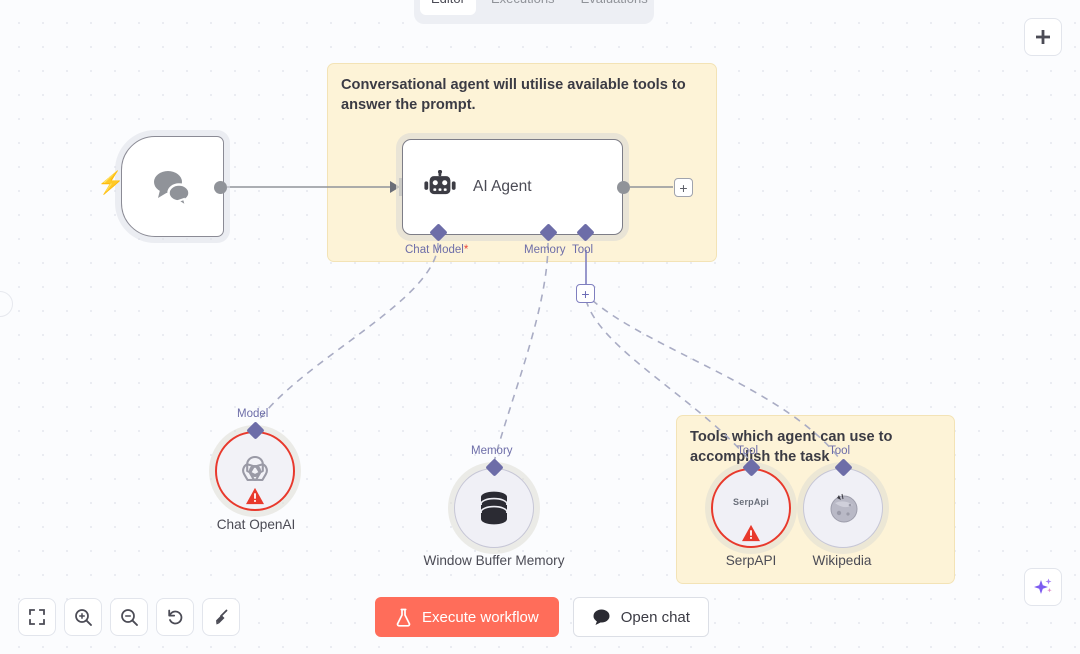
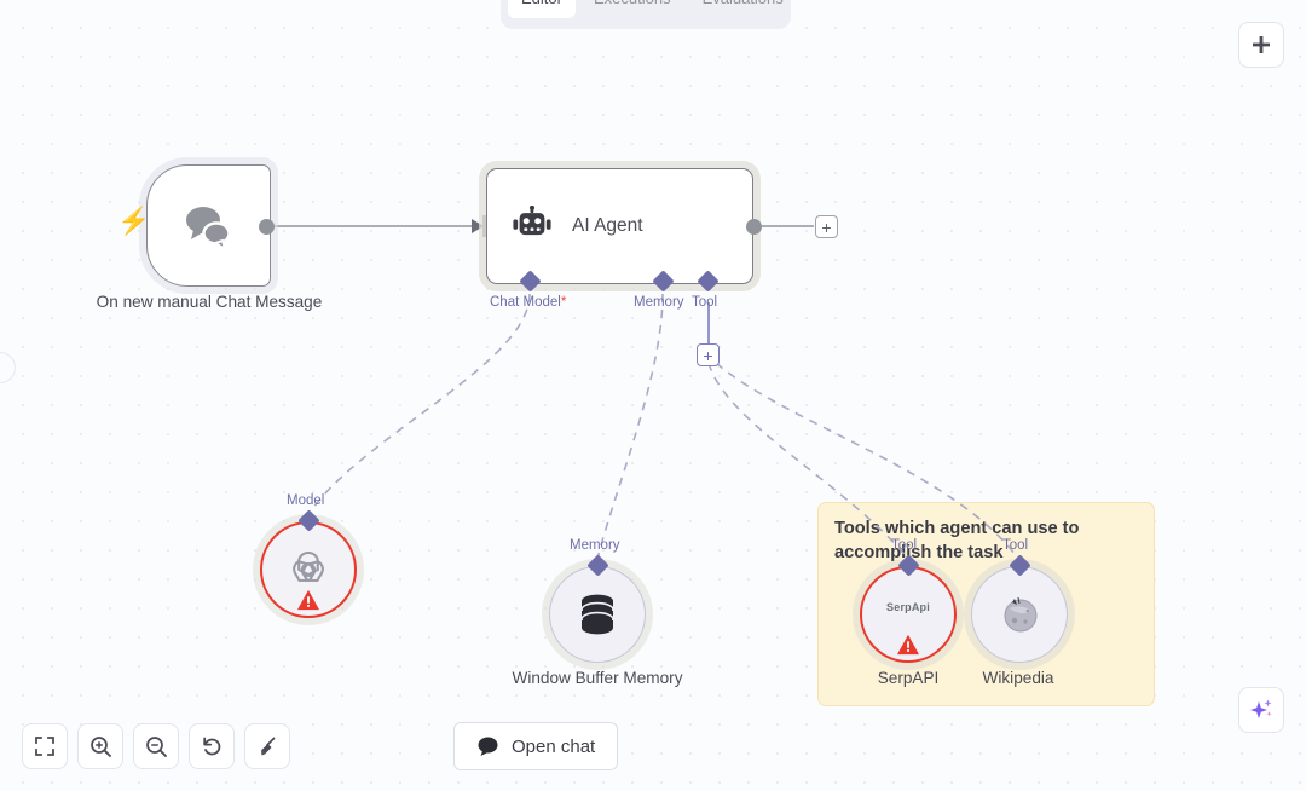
- Conversational agent will utilise available tools to answer the prompt.
  Tools which agent can use to accompish the task
  ⚡
+ On new manual Chat Message
  AI Agent
  +
  Chat Model*
  Memory
  Tool
  +
  Model
- Chat OpenAI
  Memory
  Window Buffer Memory
  Tool
  SerpApi
  SerpAPI
  Tool
  Wikipedia
- Execute workflow
  Open chat
